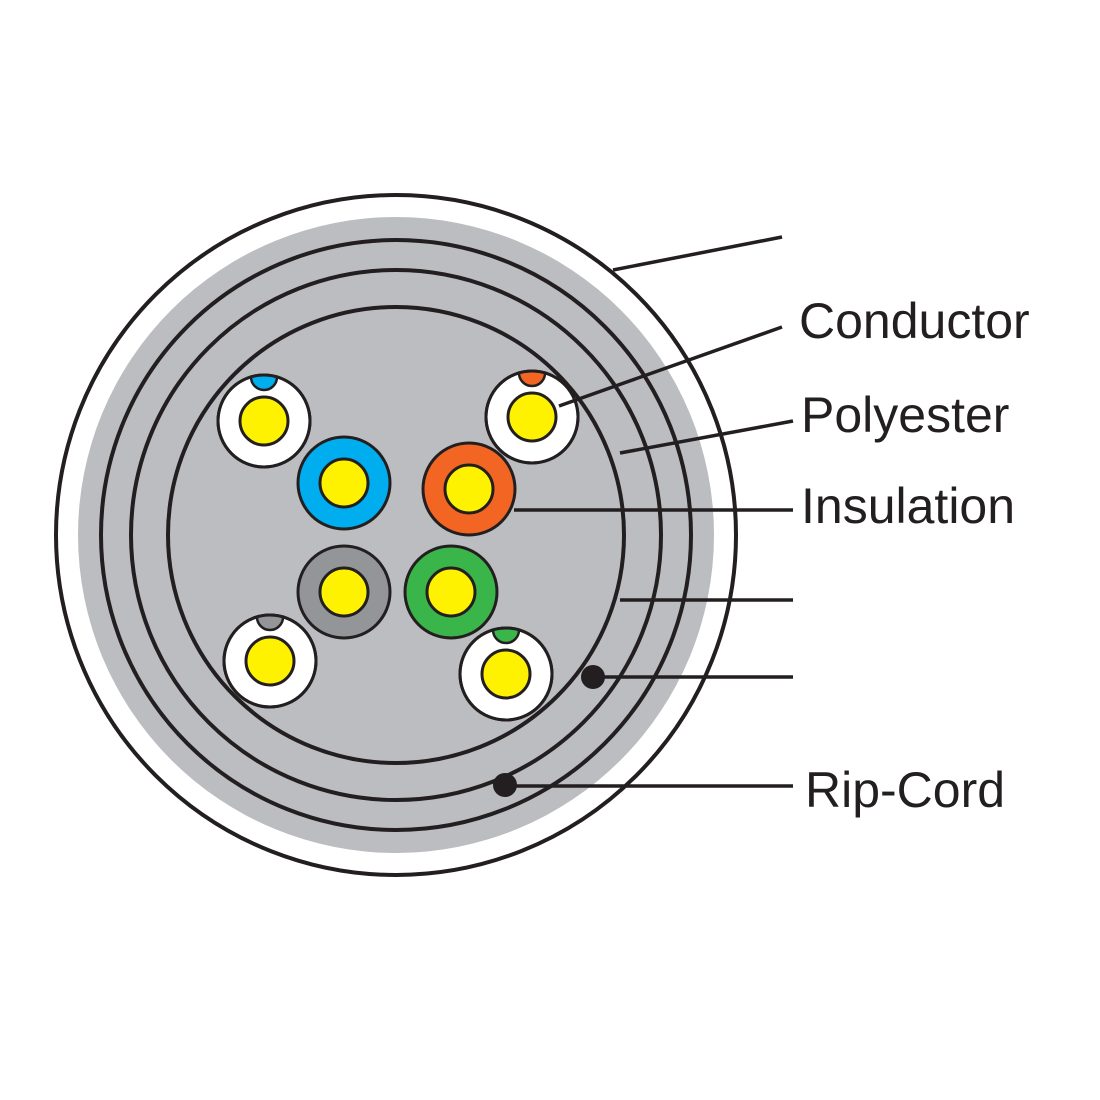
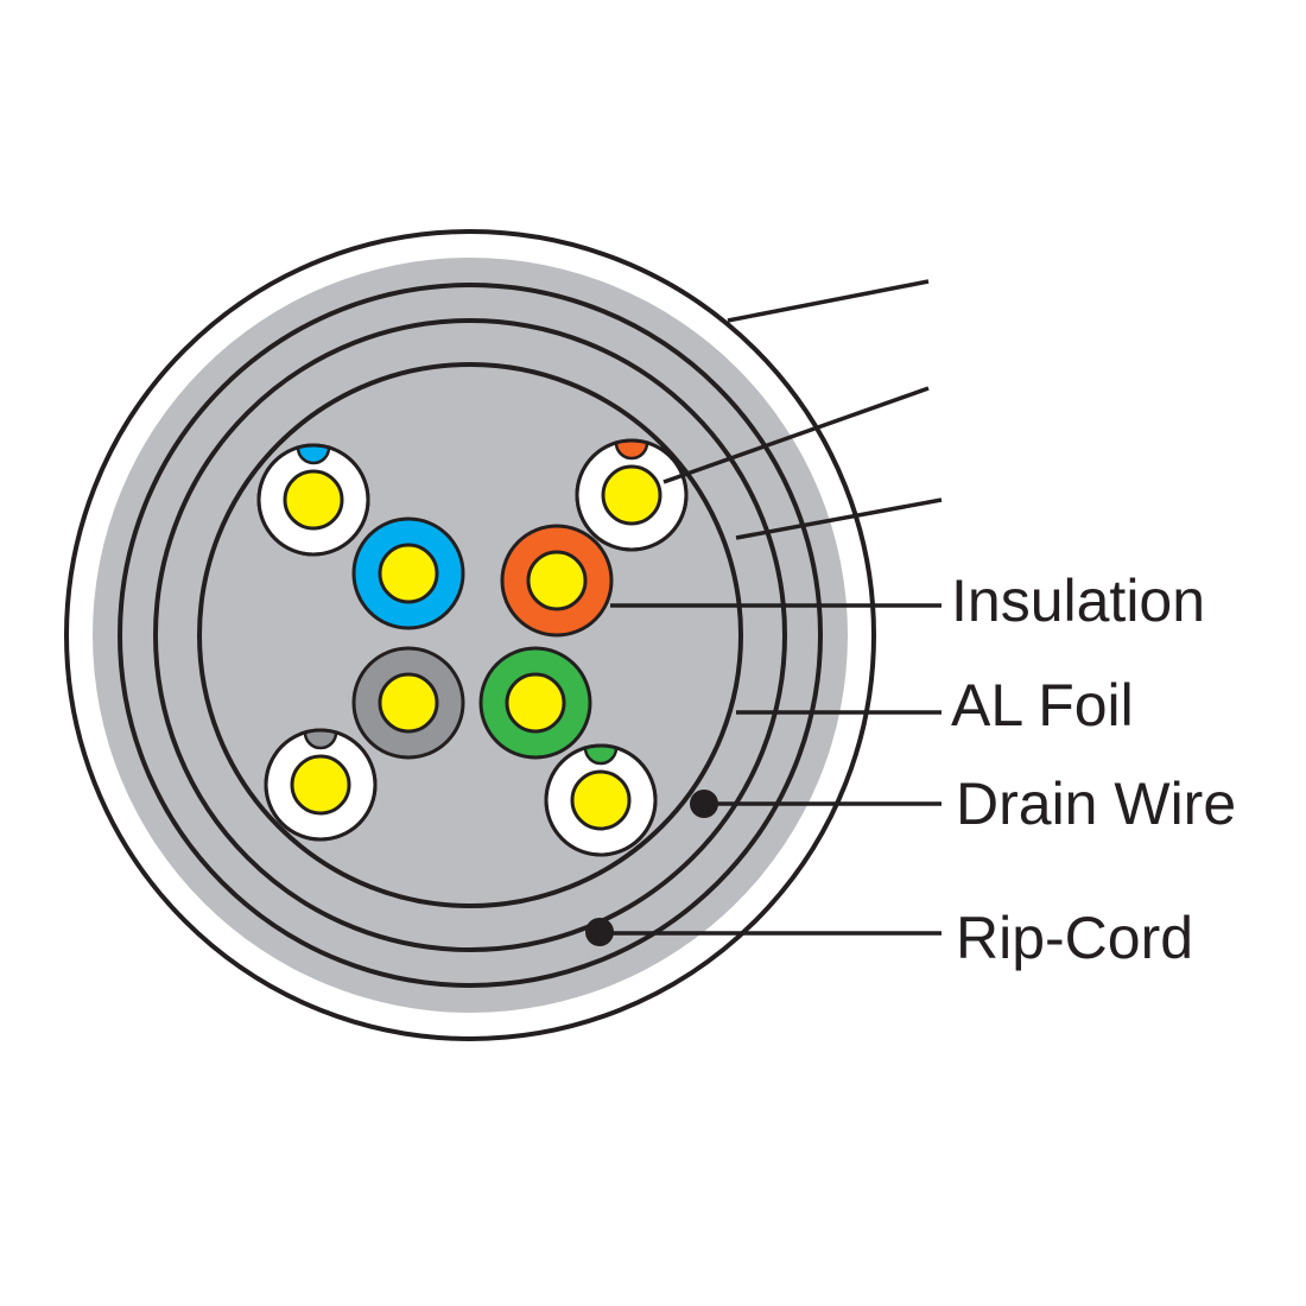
- Conductor
- Polyester
  Insulation
+ AL Foil
+ Drain Wire
  Rip-Cord
